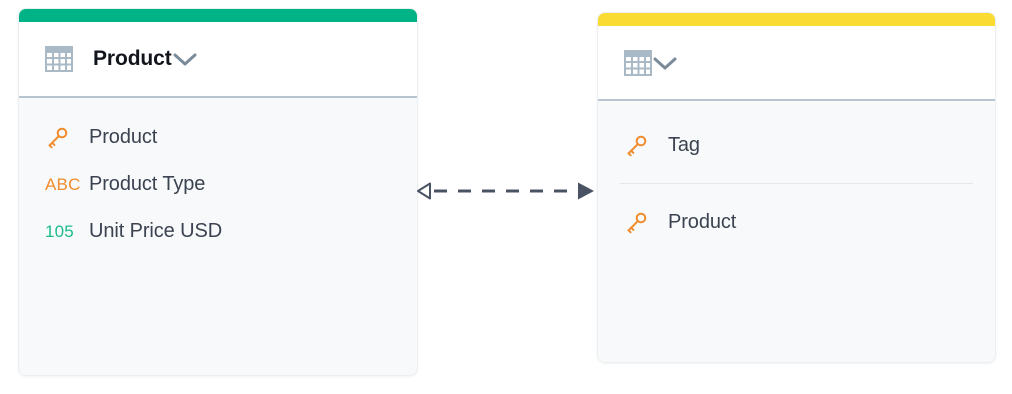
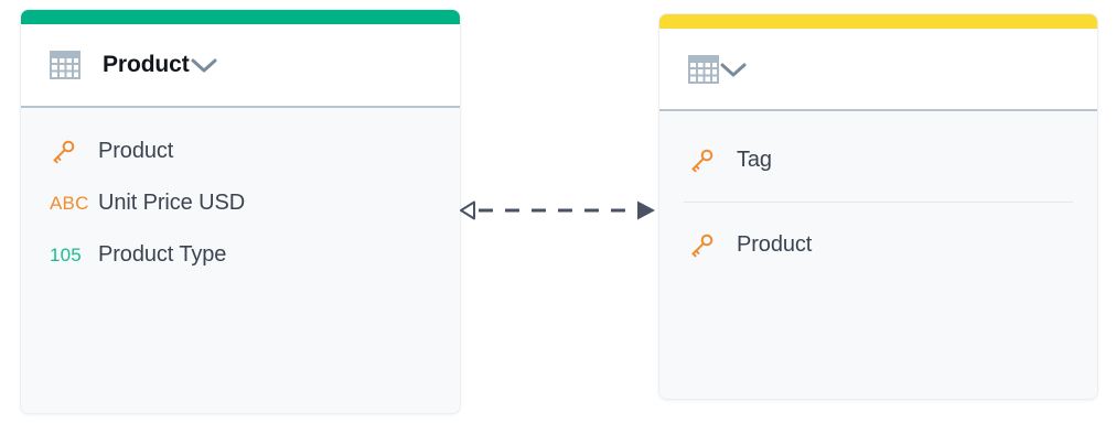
  Product
  Product
  ABC
- Product Type
+ Unit Price USD
  105
- Unit Price USD
+ Product Type
  Tag
  Product
